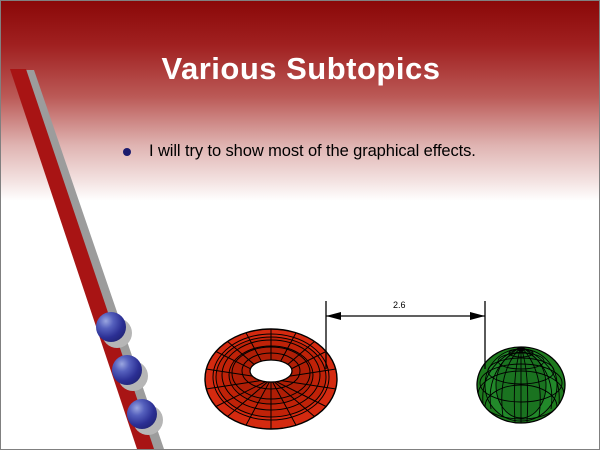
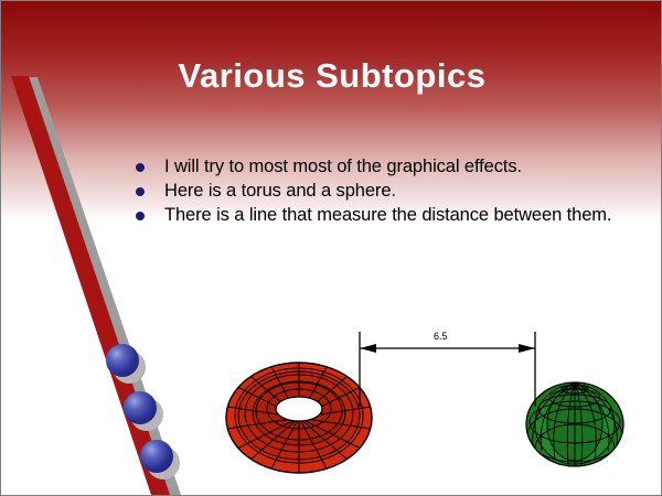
  Various Subtopics
- I will try to show most of the graphical effects.
+ I will try to most most of the graphical effects.
+ Here is a torus and a sphere.
+ There is a line that measure the distance between them.
- 2.6
+ 6.5
